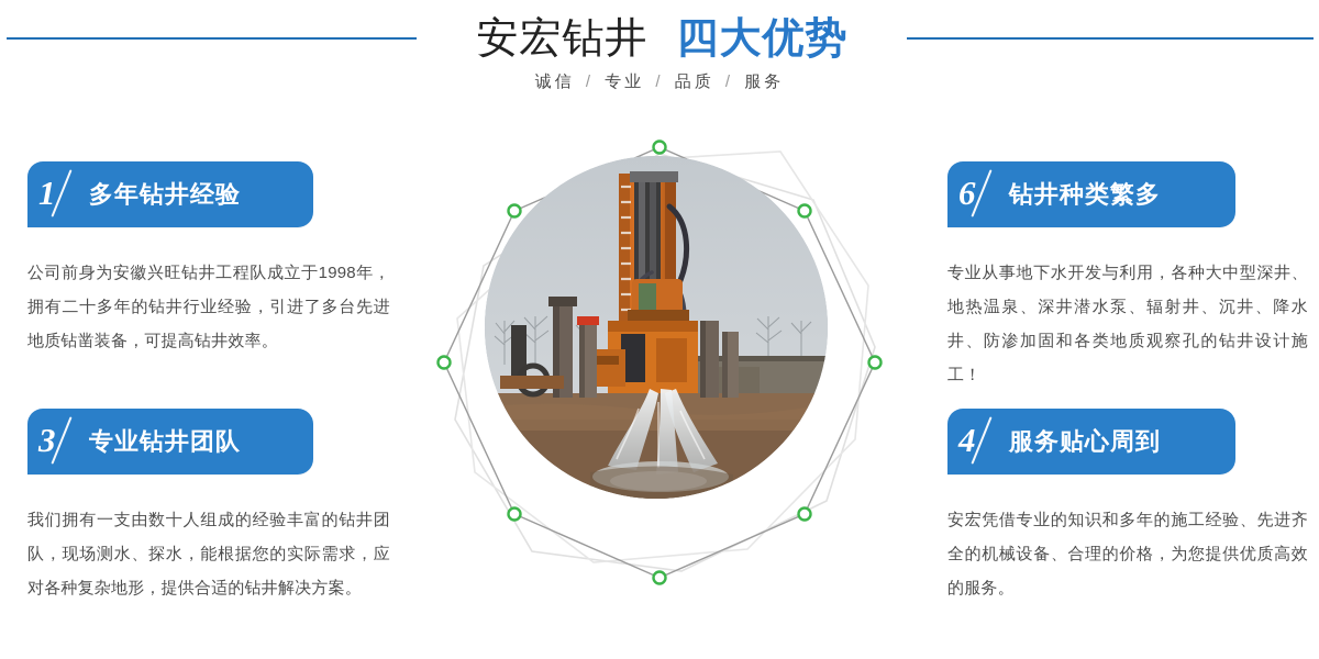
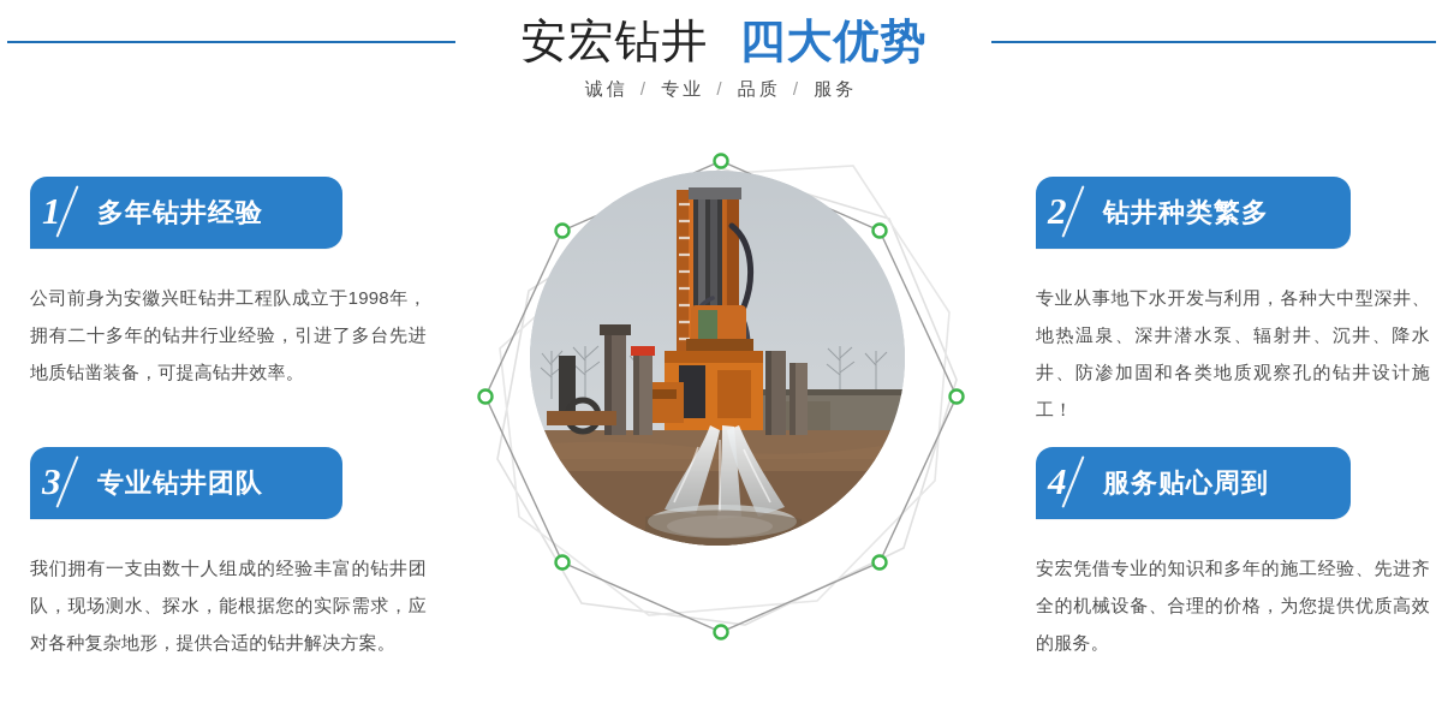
  安宏钻井
  四大优势
  诚信 / 专业 / 品质 / 服务
  1
  多年钻井经验
  公司前身为安徽兴旺钻井工程队成立于1998年，拥有二十多年的钻井行业经验，引进了多台先进地质钻凿装备，可提高钻井效率。
  3
  专业钻井团队
  我们拥有一支由数十人组成的经验丰富的钻井团队，现场测水、探水，能根据您的实际需求，应对各种复杂地形，提供合适的钻井解决方案。
- 6
+ 2
  钻井种类繁多
  专业从事地下水开发与利用，各种大中型深井、地热温泉、深井潜水泵、辐射井、沉井、降水井、防渗加固和各类地质观察孔的钻井设计施工！
  4
  服务贴心周到
  安宏凭借专业的知识和多年的施工经验、先进齐全的机械设备、合理的价格，为您提供优质高效的服务。
